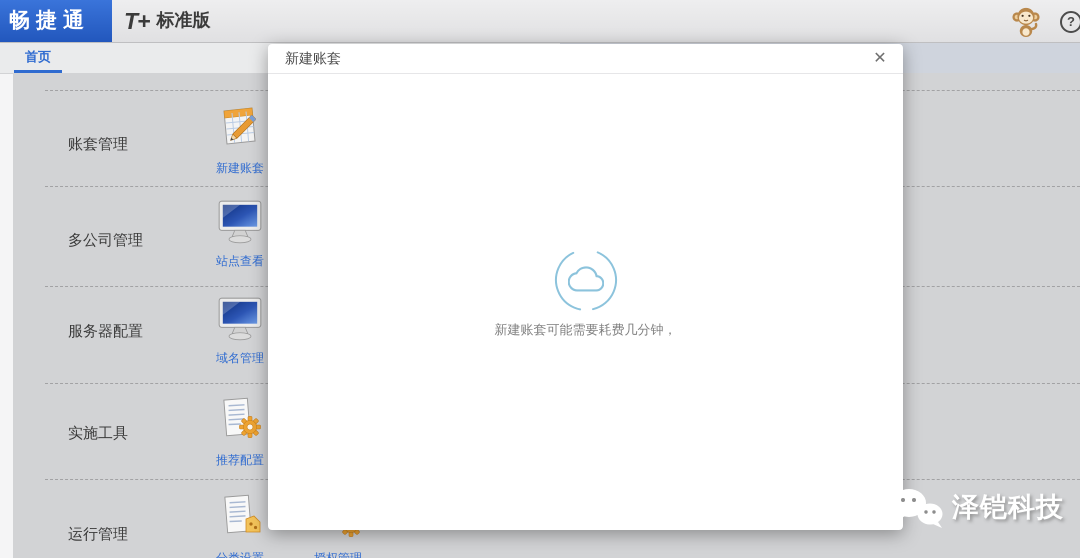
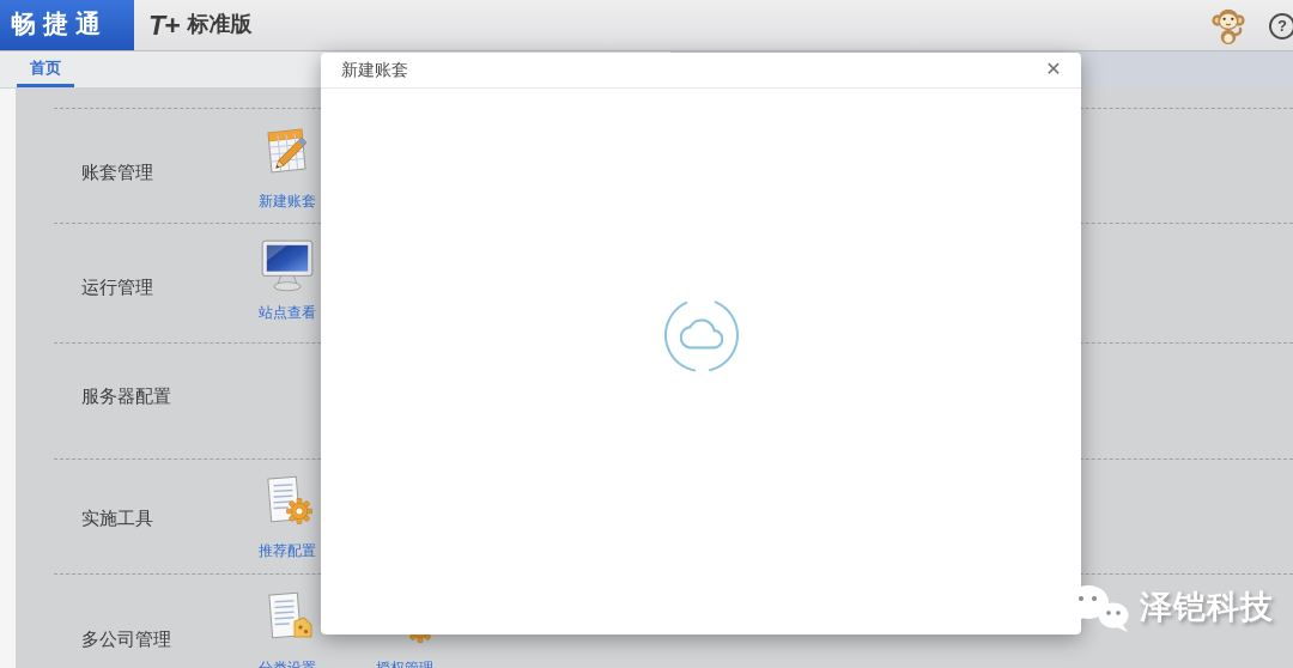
  畅捷通
  T+
  标准版
  ?
  首页
  账套管理
- 多公司管理
+ 运行管理
  服务器配置
  实施工具
- 运行管理
+ 多公司管理
  新建账套
  站点查看
- 域名管理
  推荐配置
  新建账套
  ✕
- 新建账套可能需要耗费几分钟，
  泽铠科技
